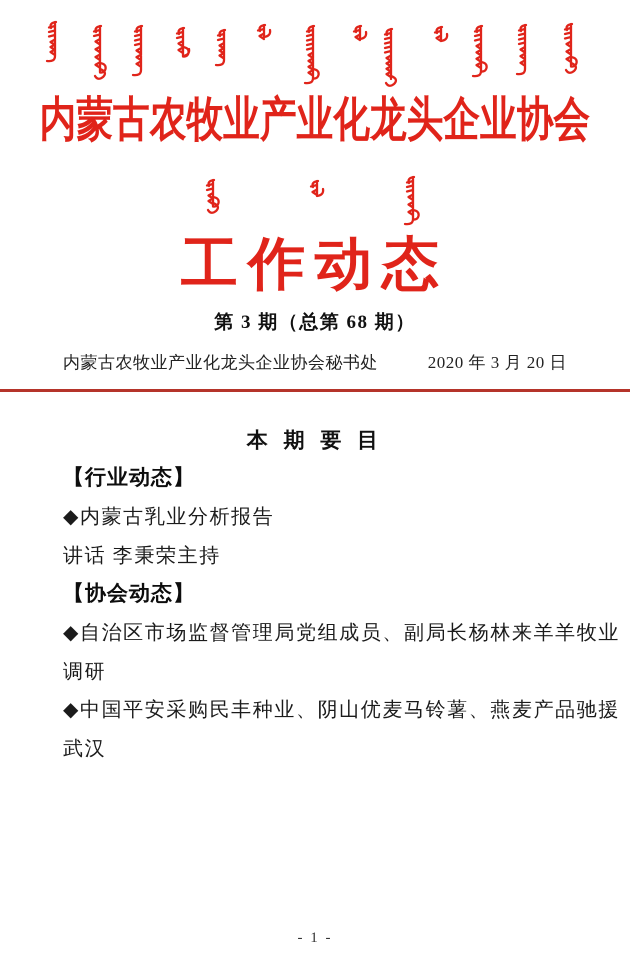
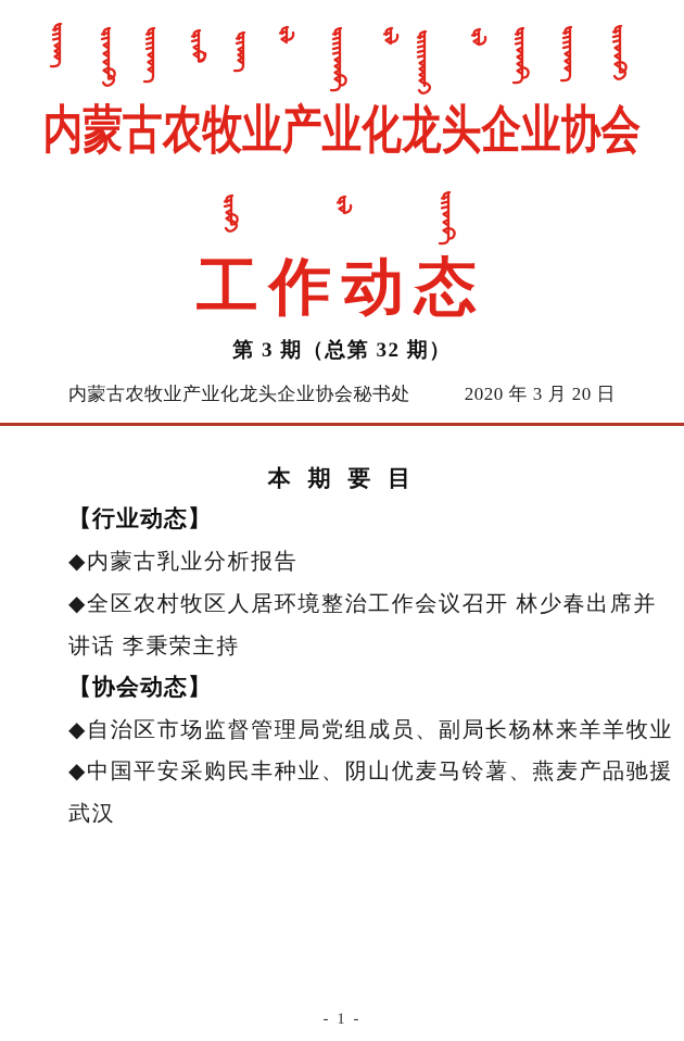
  内蒙古农牧业产业化龙头企业协会
  工作动态
- 第 3 期（总第 68 期）
+ 第 3 期（总第 32 期）
  内蒙古农牧业产业化龙头企业协会秘书处
  2020 年 3 月 20 日
  本 期 要 目
  【行业动态】
  ◆内蒙古乳业分析报告
+ ◆全区农村牧区人居环境整治工作会议召开 林少春出席并
  讲话 李秉荣主持
  【协会动态】
  ◆自治区市场监督管理局党组成员、副局长杨林来羊羊牧业
- 调研
  ◆中国平安采购民丰种业、阴山优麦马铃薯、燕麦产品驰援
  武汉
  - 1 -
